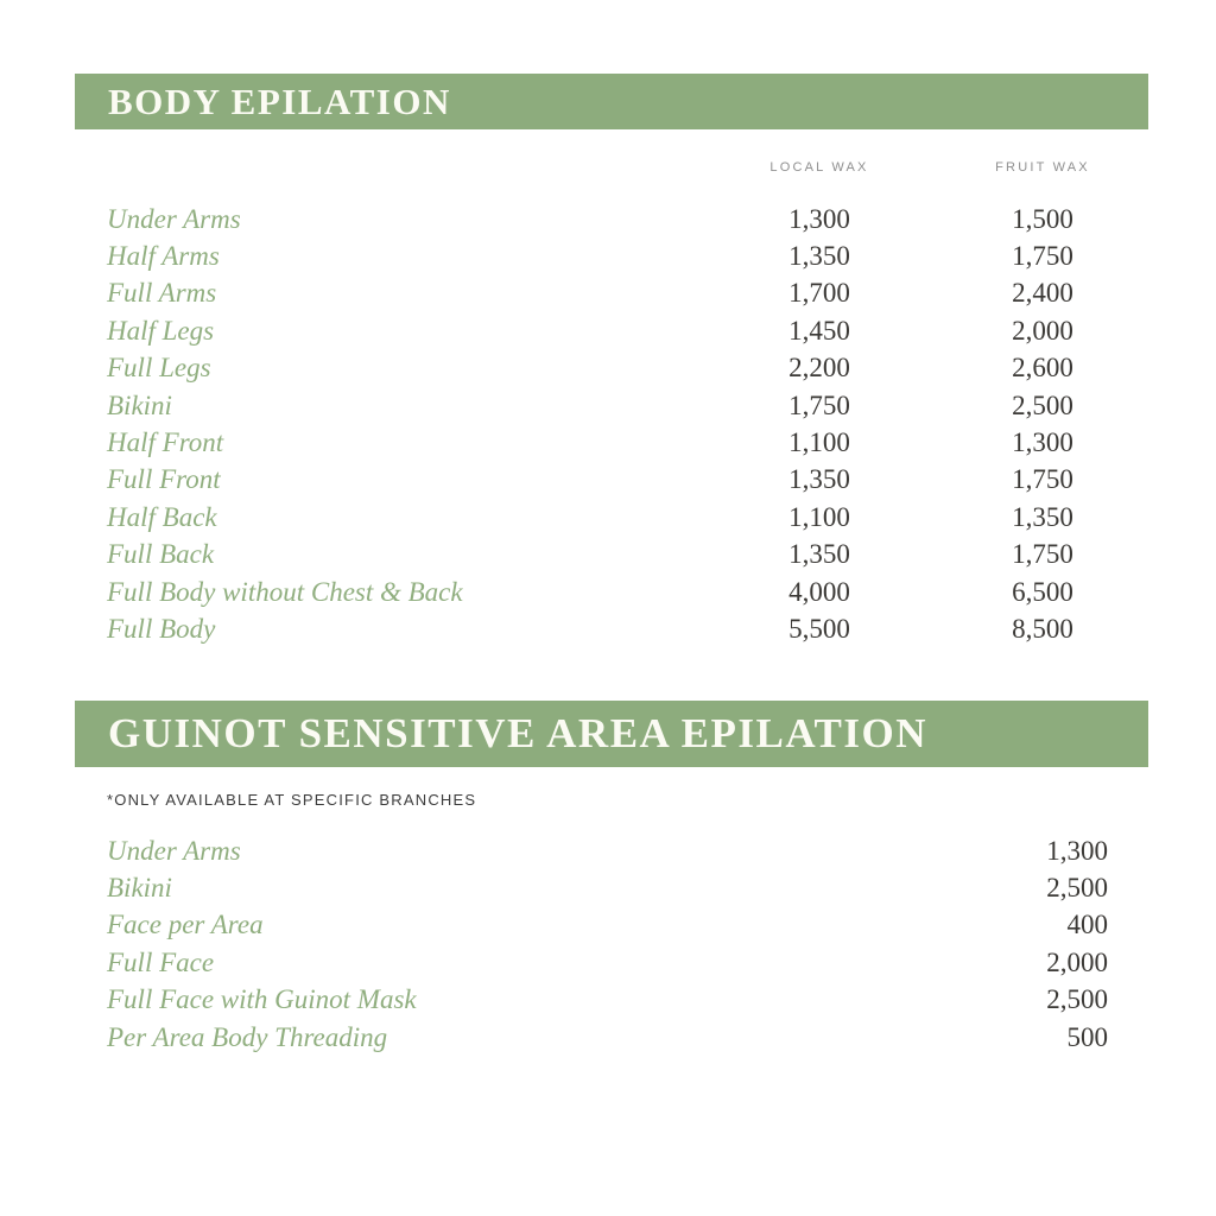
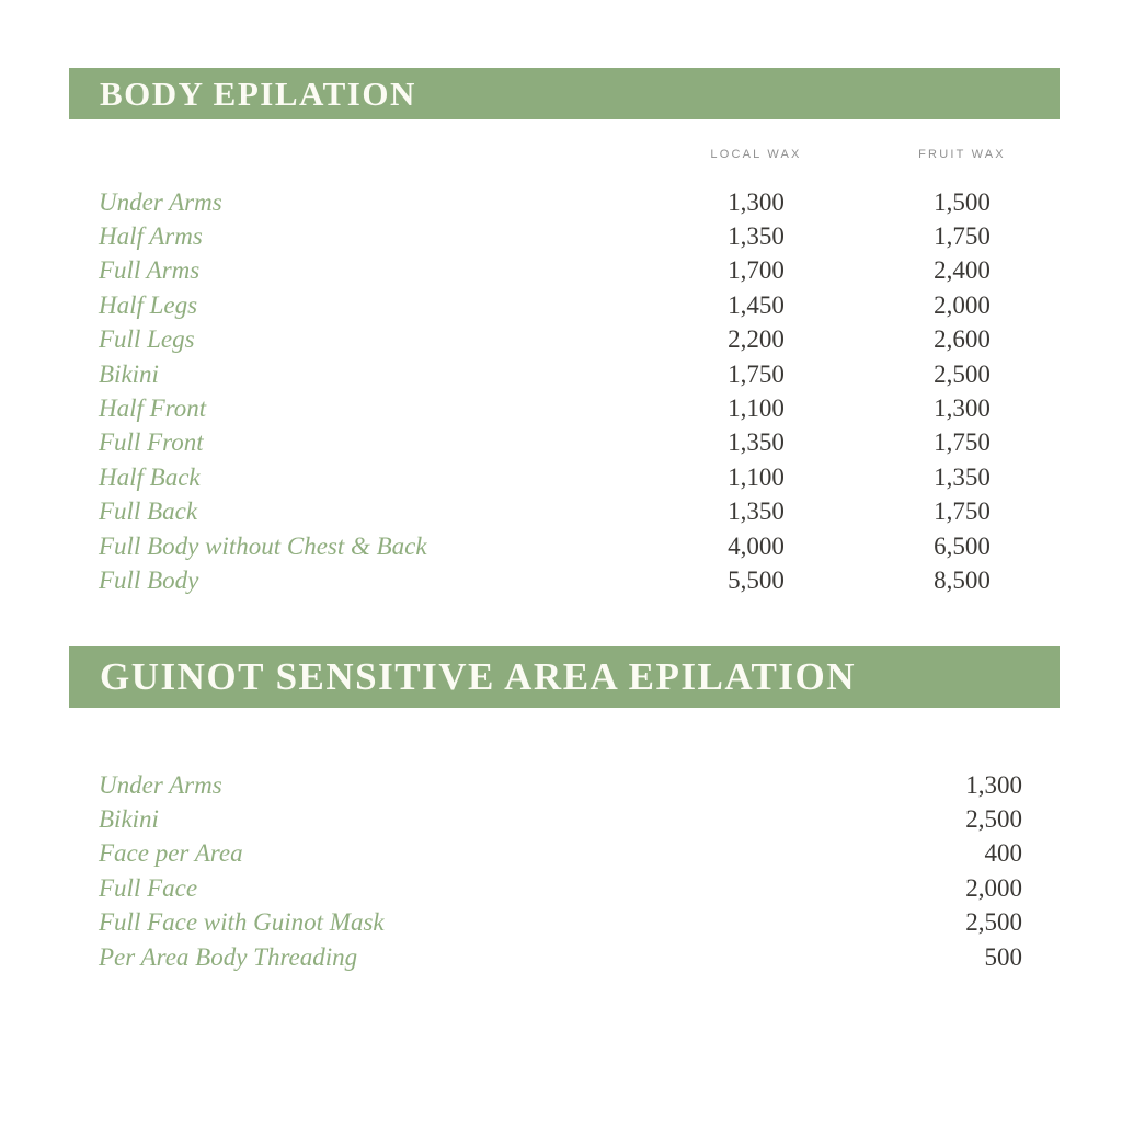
  BODY EPILATION
  LOCAL WAX
  FRUIT WAX
  Under Arms
  1,300
  1,500
  Half Arms
  1,350
  1,750
  Full Arms
  1,700
  2,400
  Half Legs
  1,450
  2,000
  Full Legs
  2,200
  2,600
  Bikini
  1,750
  2,500
  Half Front
  1,100
  1,300
  Full Front
  1,350
  1,750
  Half Back
  1,100
  1,350
  Full Back
  1,350
  1,750
  Full Body without Chest & Back
  4,000
  6,500
  Full Body
  5,500
  8,500
  GUINOT SENSITIVE AREA EPILATION
- *ONLY AVAILABLE AT SPECIFIC BRANCHES
  Under Arms
  1,300
  Bikini
  2,500
  Face per Area
  400
  Full Face
  2,000
  Full Face with Guinot Mask
  2,500
  Per Area Body Threading
  500
